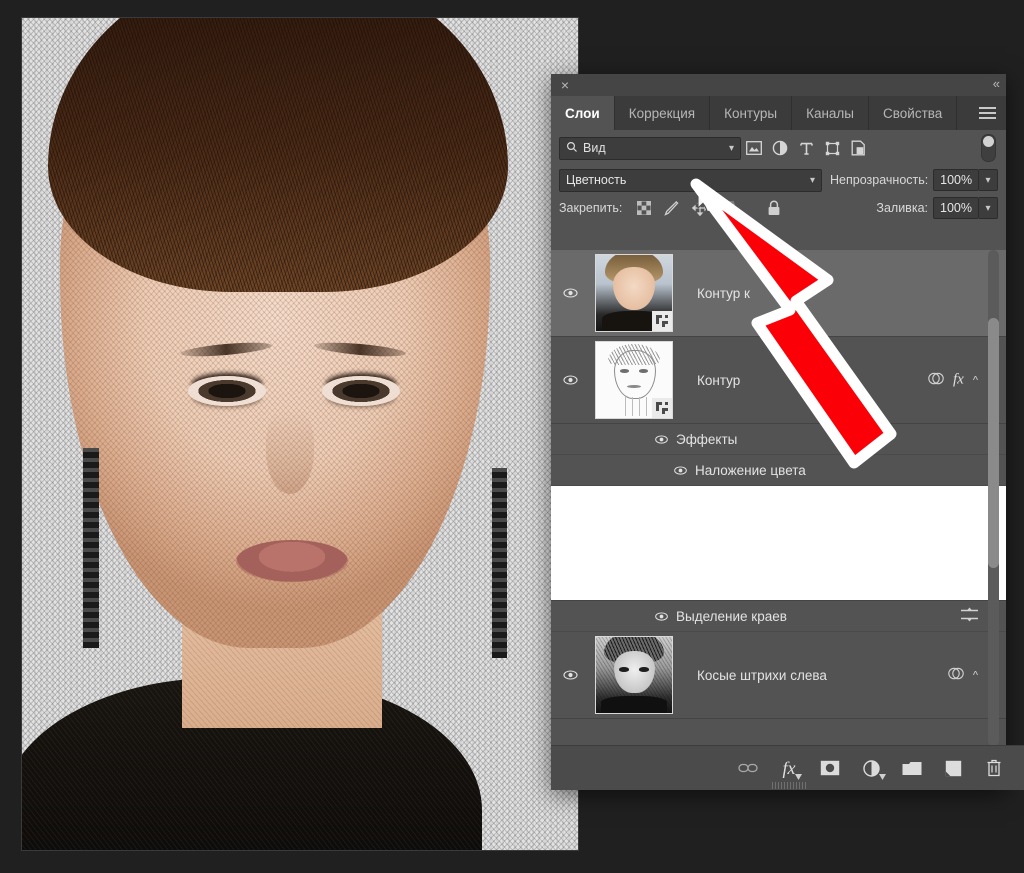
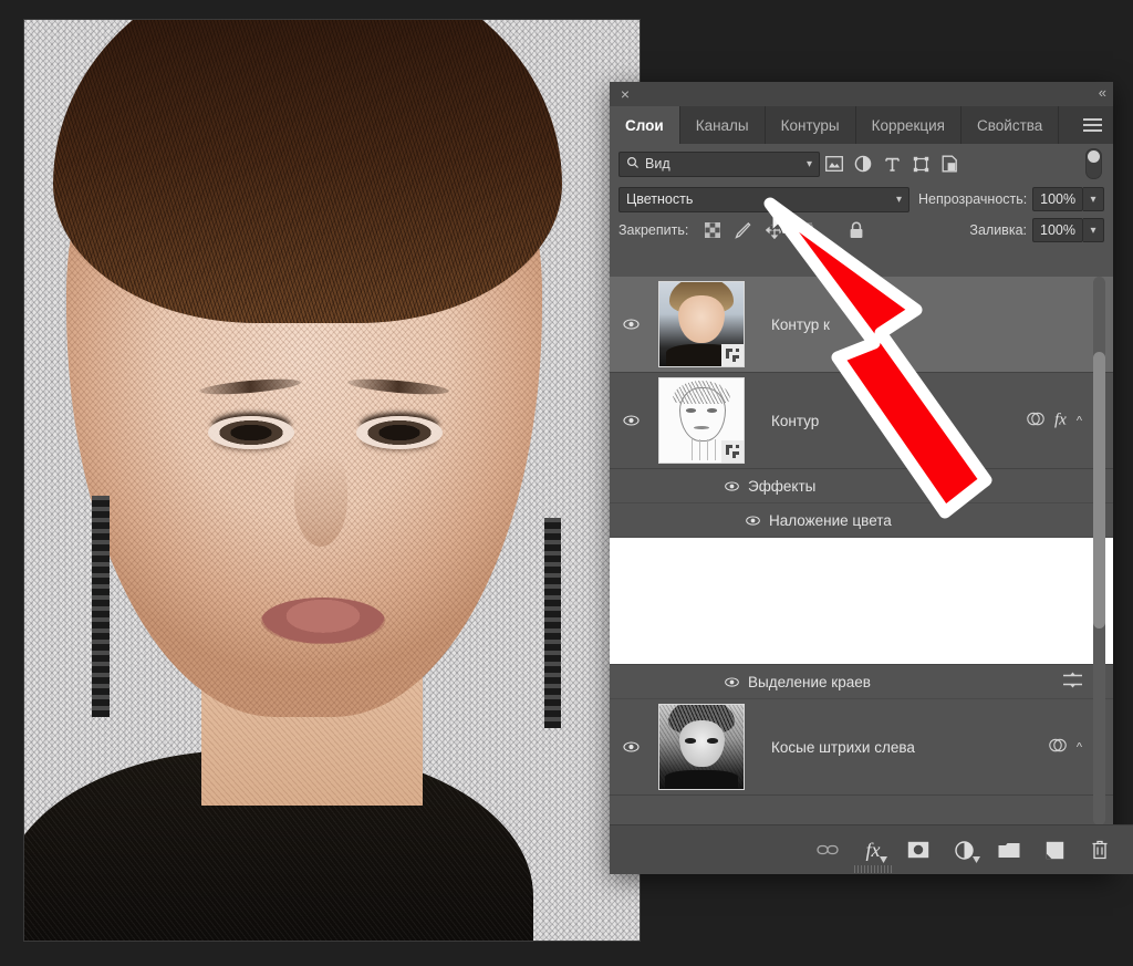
  ×
  «
  Слои
- Коррекция
+ Каналы
  Контуры
- Каналы
+ Коррекция
  Свойства
  Вид
  ▾
  Цветность
  ▾
  Непрозрачность:
  100%
  ▾
  Закрепить:
  Заливка:
  100%
  ▾
  Контур к
  Контур
  fx
  ^
  Эффекты
  Наложение цвета
  Выделение краев
  Косые штрихи слева
  ^
  fx
